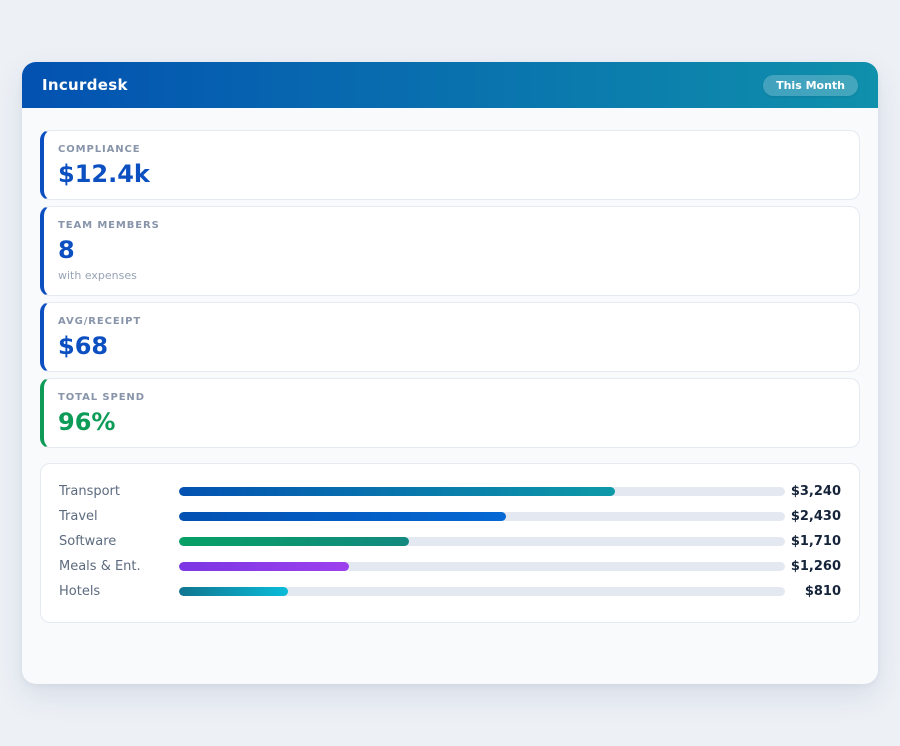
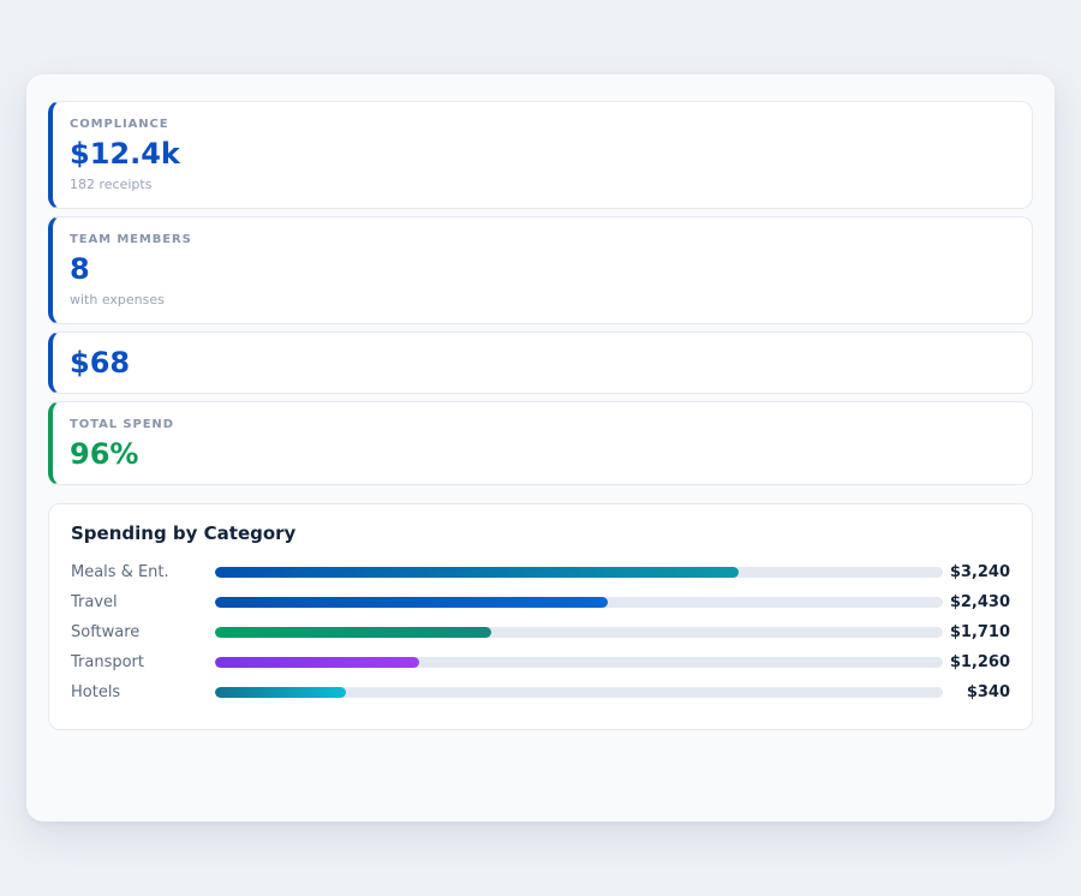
- Incurdesk
- This Month
  COMPLIANCE
  $12.4k
+ 182 receipts
  TEAM MEMBERS
  8
  with expenses
- AVG/RECEIPT
  $68
  TOTAL SPEND
  96%
+ Spending by Category
- Transport
+ Meals & Ent.
  $3,240
  Travel
  $2,430
  Software
  $1,710
- Meals & Ent.
+ Transport
  $1,260
  Hotels
- $810
+ $340
